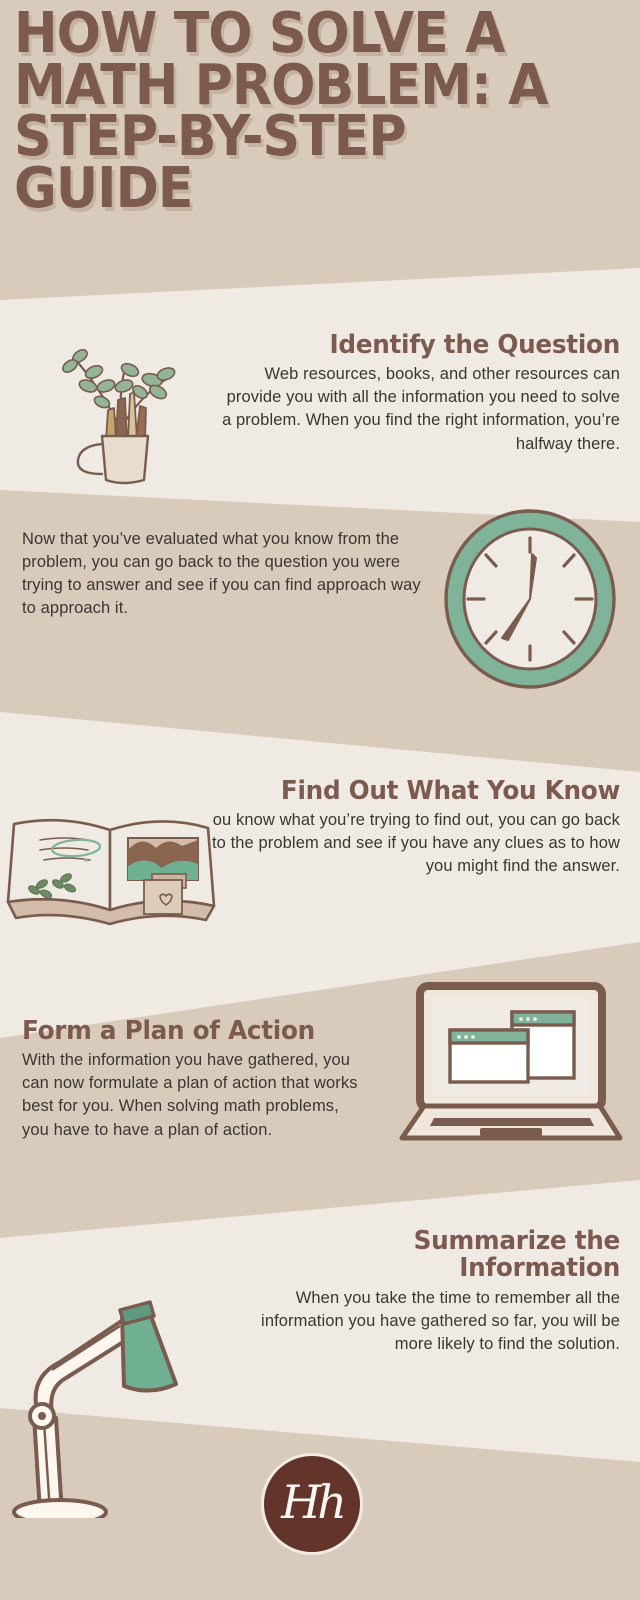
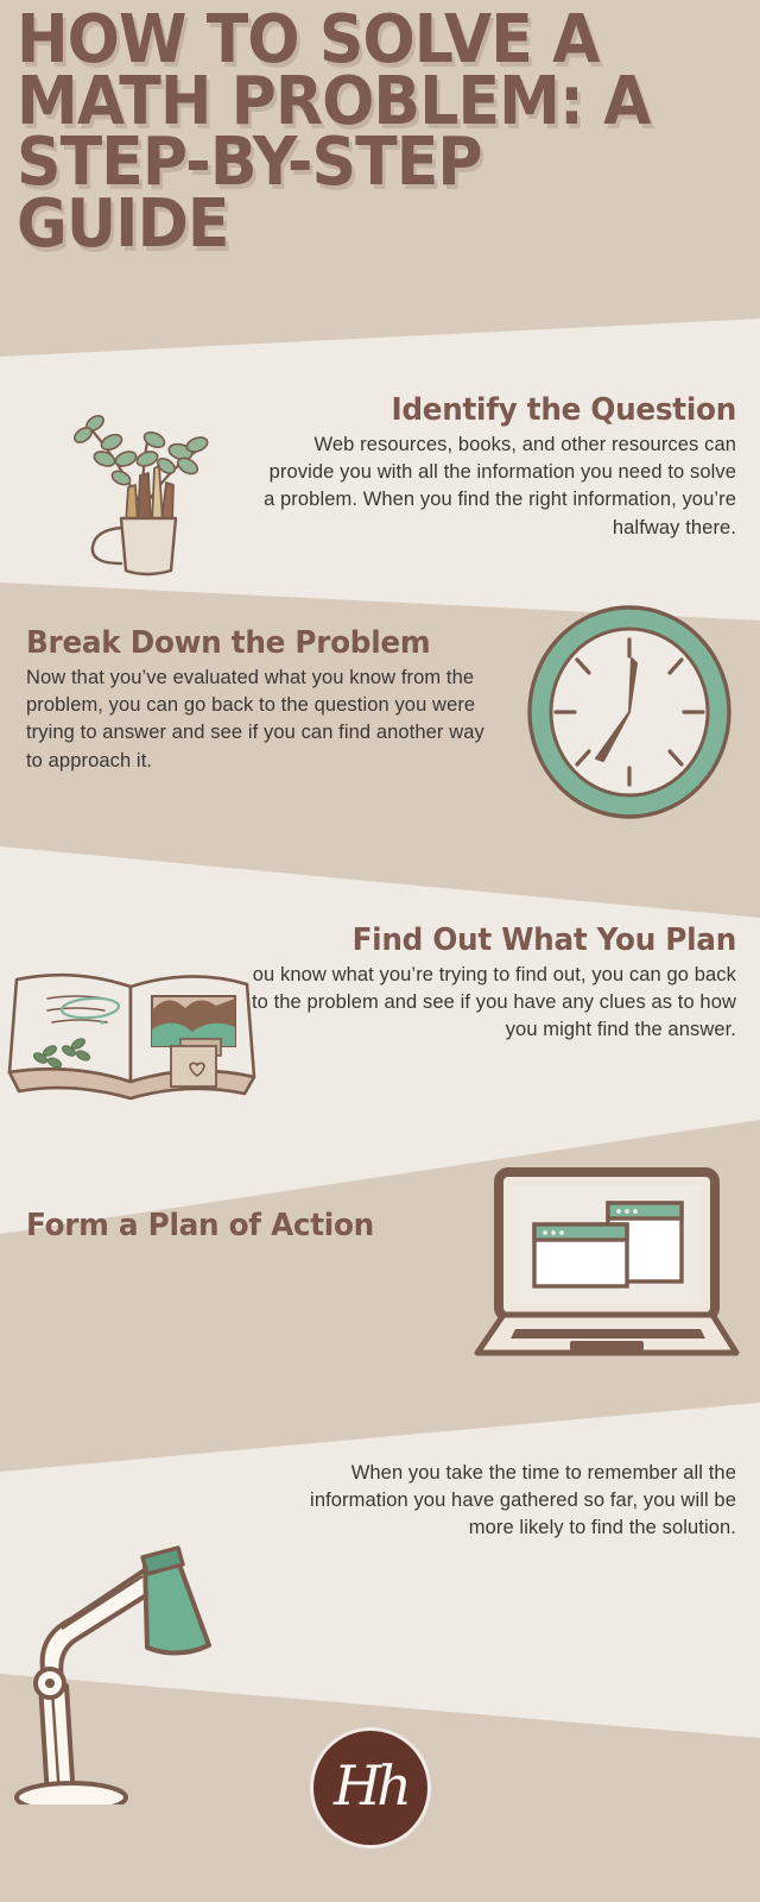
  HOW TO SOLVE A MATH PROBLEM: A STEP-BY-STEP GUIDE
  Identify the Question
  Web resources, books, and other resources can provide you with all the information you need to solve a problem. When you find the right information, you’re halfway there.
+ Break Down the Problem
- Now that you’ve evaluated what you know from the problem, you can go back to the question you were trying to answer and see if you can find approach way to approach it.
+ Now that you’ve evaluated what you know from the problem, you can go back to the question you were trying to answer and see if you can find another way to approach it.
- Find Out What You Know
+ Find Out What You Plan
  ou know what you’re trying to find out, you can go back to the problem and see if you have any clues as to how you might find the answer.
  Form a Plan of Action
- With the information you have gathered, you can now formulate a plan of action that works best for you. When solving math problems, you have to have a plan of action.
- Summarize the Information
  When you take the time to remember all the information you have gathered so far, you will be more likely to find the solution.
  Hh
